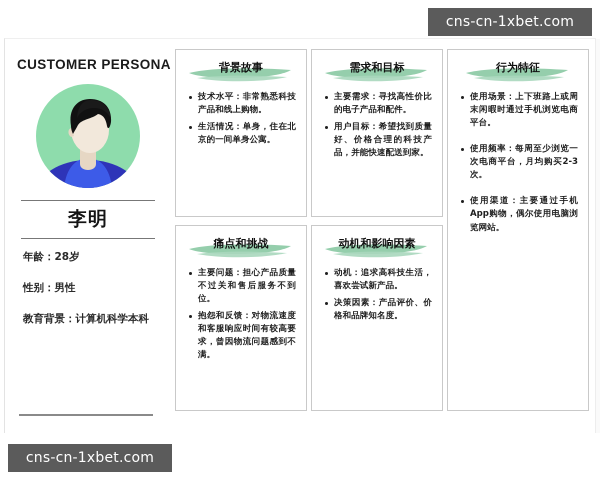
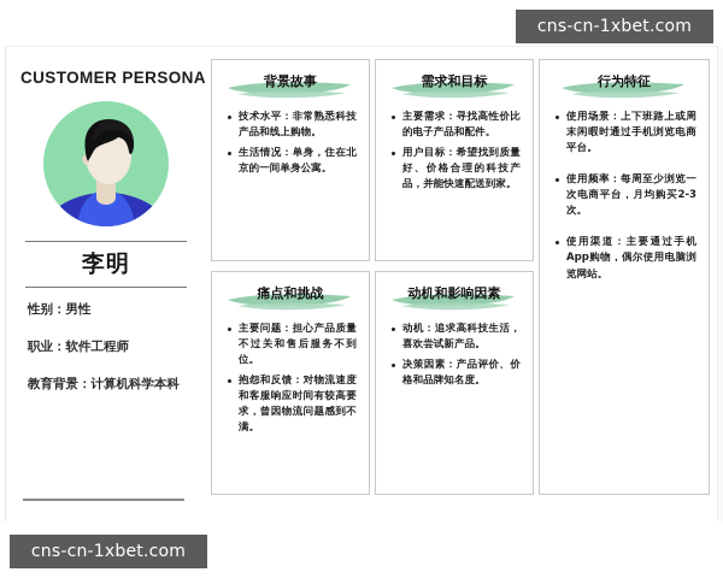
  CUSTOMER PERSONA
  李明
- 年龄：28岁
  性别：男性
+ 职业：软件工程师
  教育背景：计算机科学本科
  背景故事
  技术水平：非常熟悉科技产品和线上购物。
  生活情况：单身，住在北京的一间单身公寓。
  痛点和挑战
  主要问题：担心产品质量不过关和售后服务不到位。
  抱怨和反馈：对物流速度和客服响应时间有较高要求，曾因物流问题感到不满。
  需求和目标
  主要需求：寻找高性价比的电子产品和配件。
  用户目标：希望找到质量好、价格合理的科技产品，并能快速配送到家。
  动机和影响因素
  动机：追求高科技生活，喜欢尝试新产品。
  决策因素：产品评价、价格和品牌知名度。
  行为特征
  使用场景：上下班路上或周末闲暇时通过手机浏览电商平台。
  使用频率：每周至少浏览一次电商平台，月均购买2-3次。
  使用渠道：主要通过手机App购物，偶尔使用电脑浏览网站。
  cns-cn-1xbet.com
  cns-cn-1xbet.com
